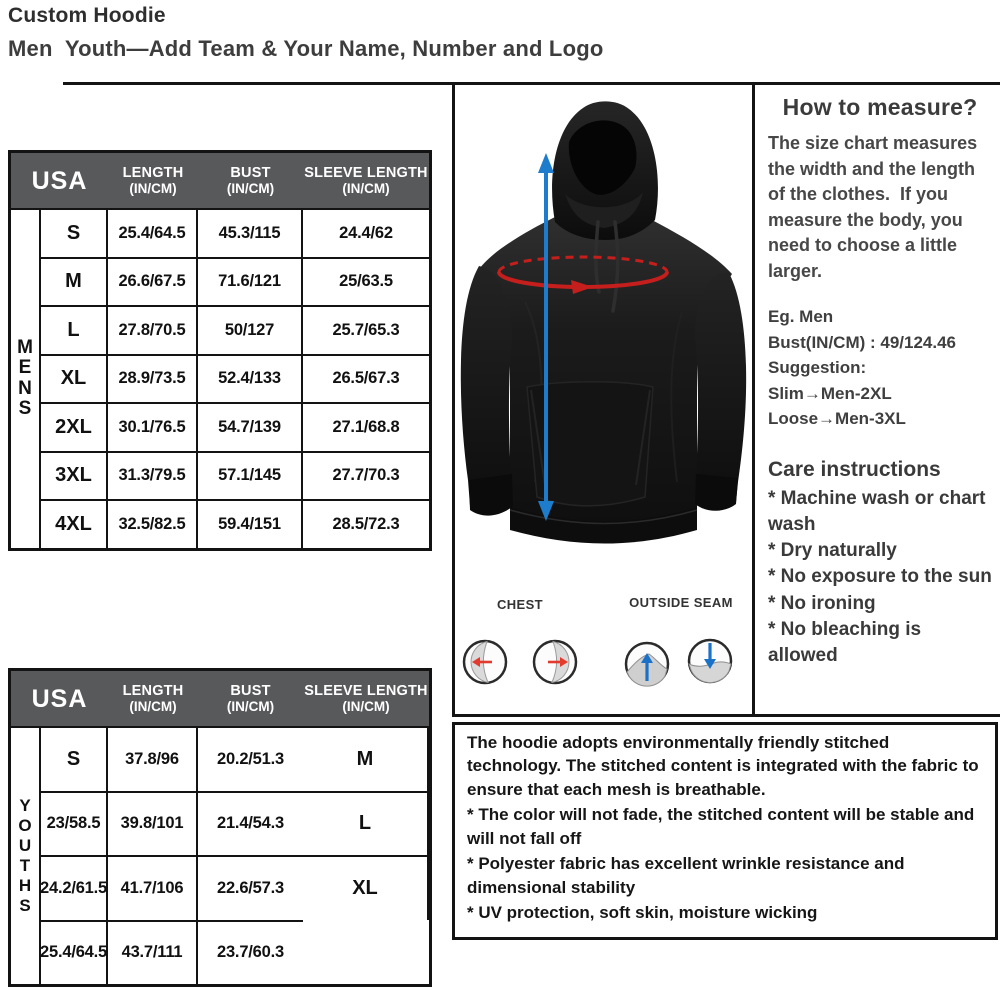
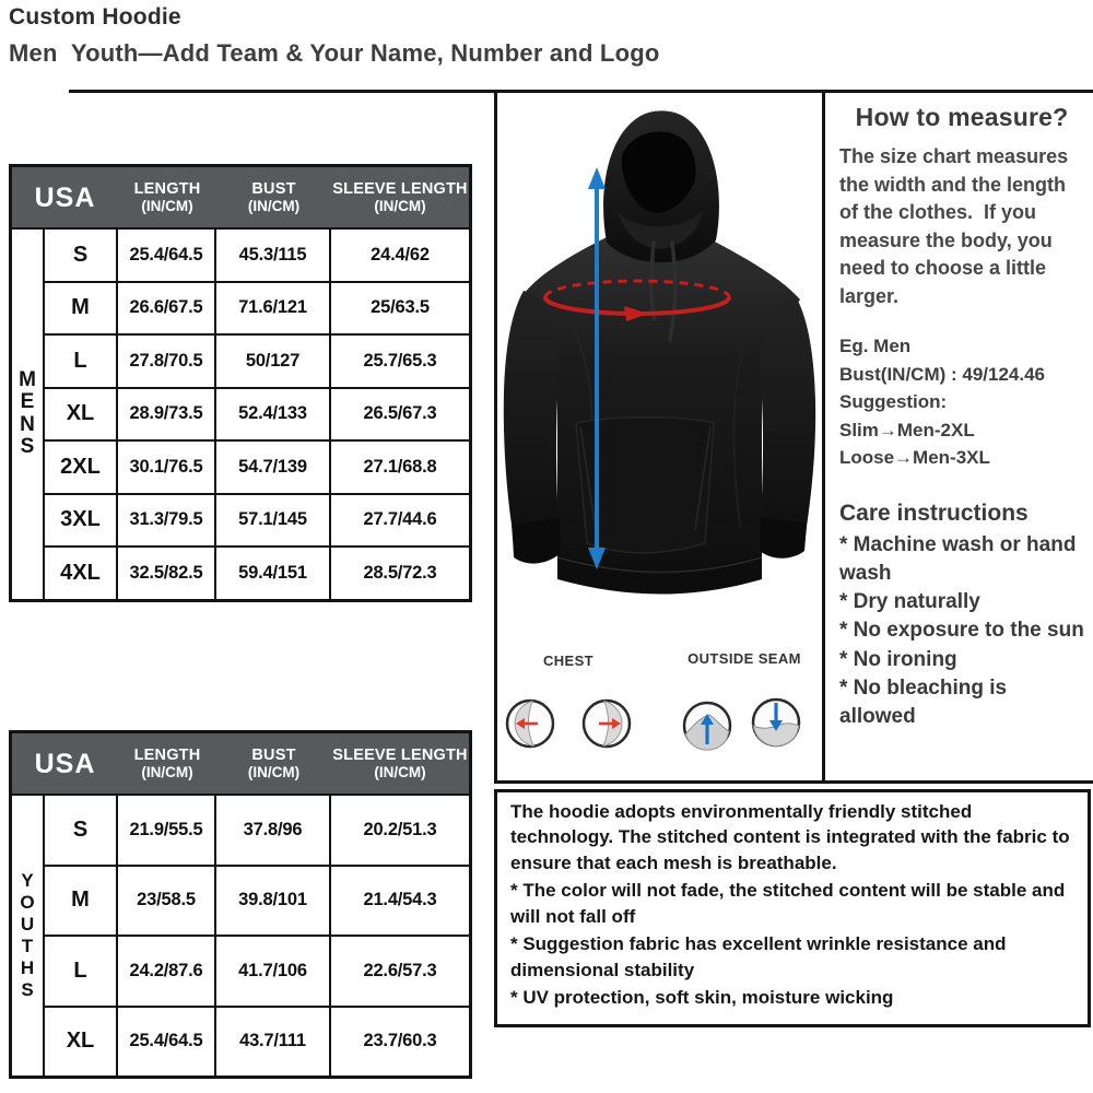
  Custom Hoodie
  Men Youth—Add Team & Your Name, Number and Logo
  USA
  LENGTH
  (IN/CM)
  BUST
  (IN/CM)
  SLEEVE LENGTH
  (IN/CM)
  M
  E
  N
  S
  S
  25.4/64.5
  45.3/115
  24.4/62
  M
  26.6/67.5
  71.6/121
  25/63.5
  L
  27.8/70.5
  50/127
  25.7/65.3
  XL
  28.9/73.5
  52.4/133
  26.5/67.3
  2XL
  30.1/76.5
  54.7/139
  27.1/68.8
  3XL
  31.3/79.5
  57.1/145
- 27.7/70.3
+ 27.7/44.6
  4XL
  32.5/82.5
  59.4/151
  28.5/72.3
  USA
  LENGTH
  (IN/CM)
  BUST
  (IN/CM)
  SLEEVE LENGTH
  (IN/CM)
  Y
  O
  U
  T
  H
  S
  S
+ 21.9/55.5
  37.8/96
  20.2/51.3
  M
  23/58.5
  39.8/101
  21.4/54.3
  L
- 24.2/61.5
+ 24.2/87.6
  41.7/106
  22.6/57.3
  XL
  25.4/64.5
  43.7/111
  23.7/60.3
  CHEST
  OUTSIDE SEAM
  How to measure?
  The size chart measures the width and the length of the clothes. If you measure the body, you need to choose a little larger.
  Eg. Men
  Bust(IN/CM) : 49/124.46
  Suggestion:
  Slim→Men-2XL
  Loose→Men-3XL
  Care instructions
- * Machine wash or chart wash
+ * Machine wash or hand wash
  * Dry naturally
  * No exposure to the sun
  * No ironing
  * No bleaching is allowed
  The hoodie adopts environmentally friendly stitched technology. The stitched content is integrated with the fabric to ensure that each mesh is breathable.
  * The color will not fade, the stitched content will be stable and will not fall off
- * Polyester fabric has excellent wrinkle resistance and dimensional stability
+ * Suggestion fabric has excellent wrinkle resistance and dimensional stability
  * UV protection, soft skin, moisture wicking
